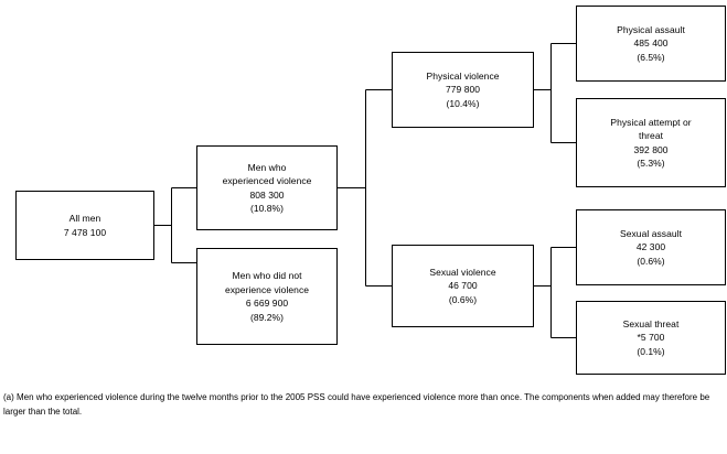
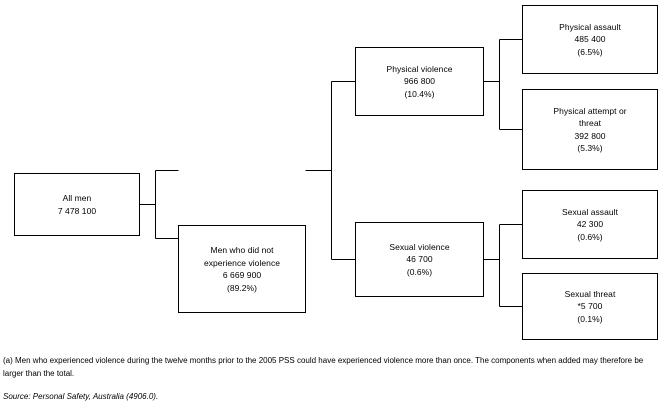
  All men
  7 478 100
- Men who
- experienced violence
- 808 300
- (10.8%)
  Men who did not
  experience violence
  6 669 900
  (89.2%)
  Physical violence
- 779 800
+ 966 800
  (10.4%)
  Sexual violence
  46 700
  (0.6%)
  Physical assault
  485 400
  (6.5%)
  Physical attempt or
  threat
  392 800
  (5.3%)
  Sexual assault
  42 300
  (0.6%)
  Sexual threat
  *5 700
  (0.1%)
  (a) Men who experienced violence during the twelve months prior to the 2005 PSS could have experienced violence more than once. The components when added may therefore be larger than the total.
+ Source: Personal Safety, Australia (4906.0).
